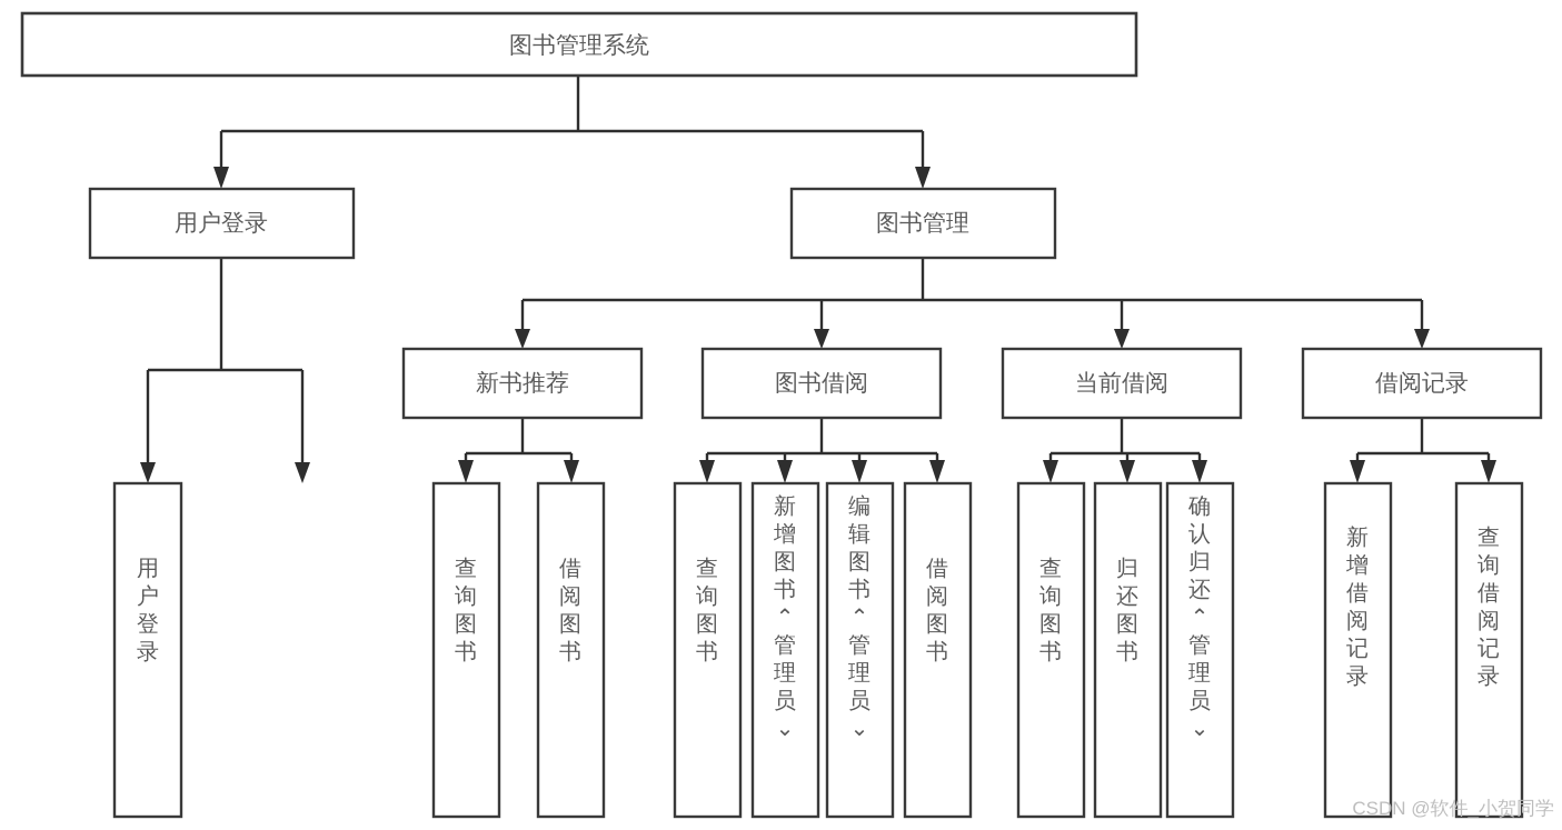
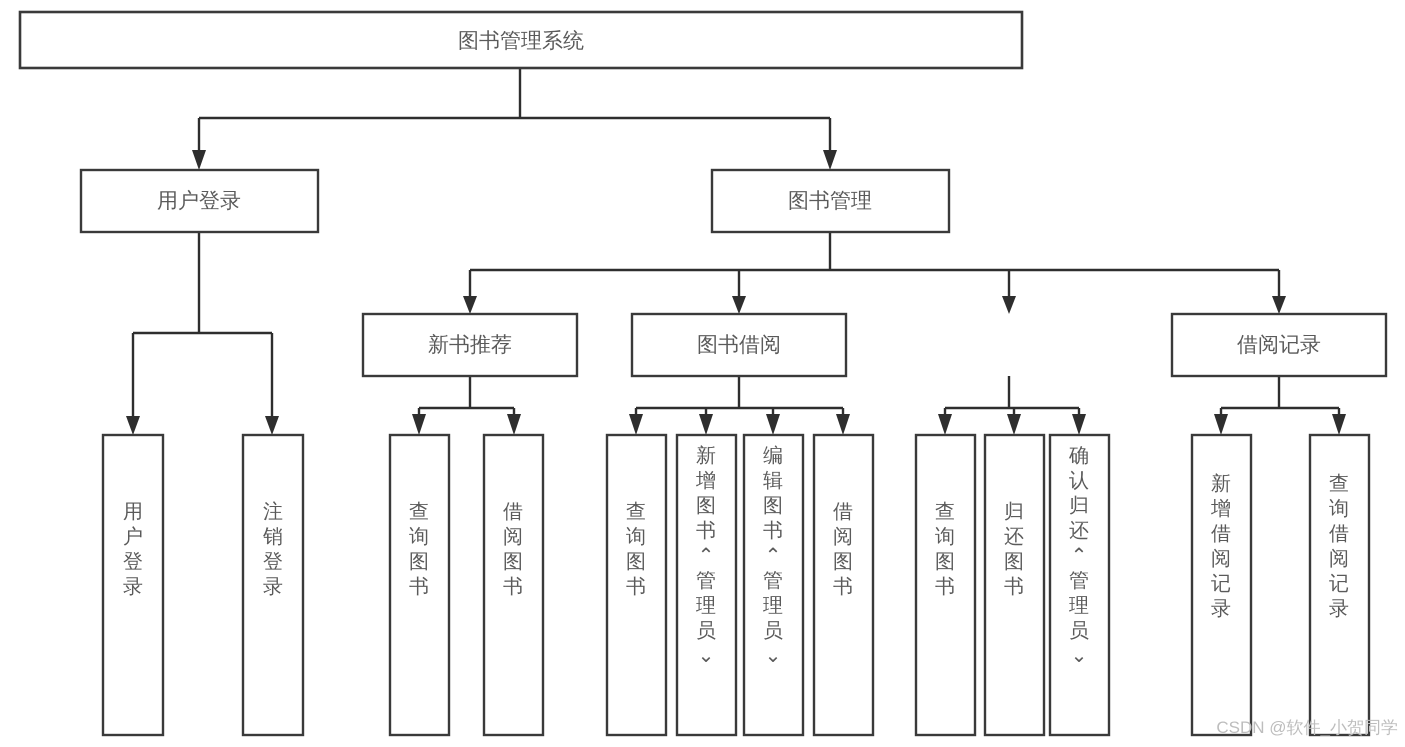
  图书管理系统
  用户登录
  图书管理
  新书推荐
  图书借阅
- 当前借阅
  借阅记录
  用户登录
+ 注销登录
  查询图书
  借阅图书
  查询图书
  新增图书 ⌃ 管理员 ⌄
  编辑图书 ⌃ 管理员 ⌄
  借阅图书
  查询图书
  归还图书
  确认归还 ⌃ 管理员 ⌄
  新增借阅记录
  查询借阅记录
  CSDN @软件_小贺同学
